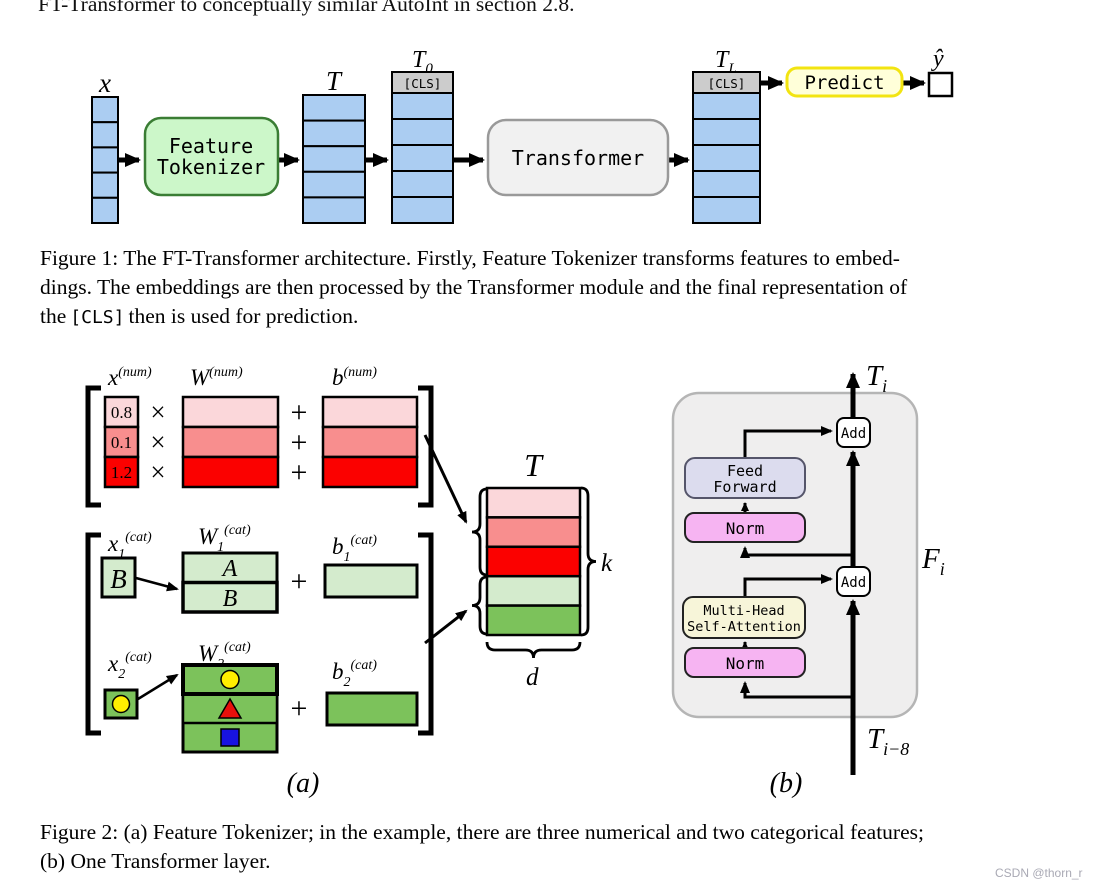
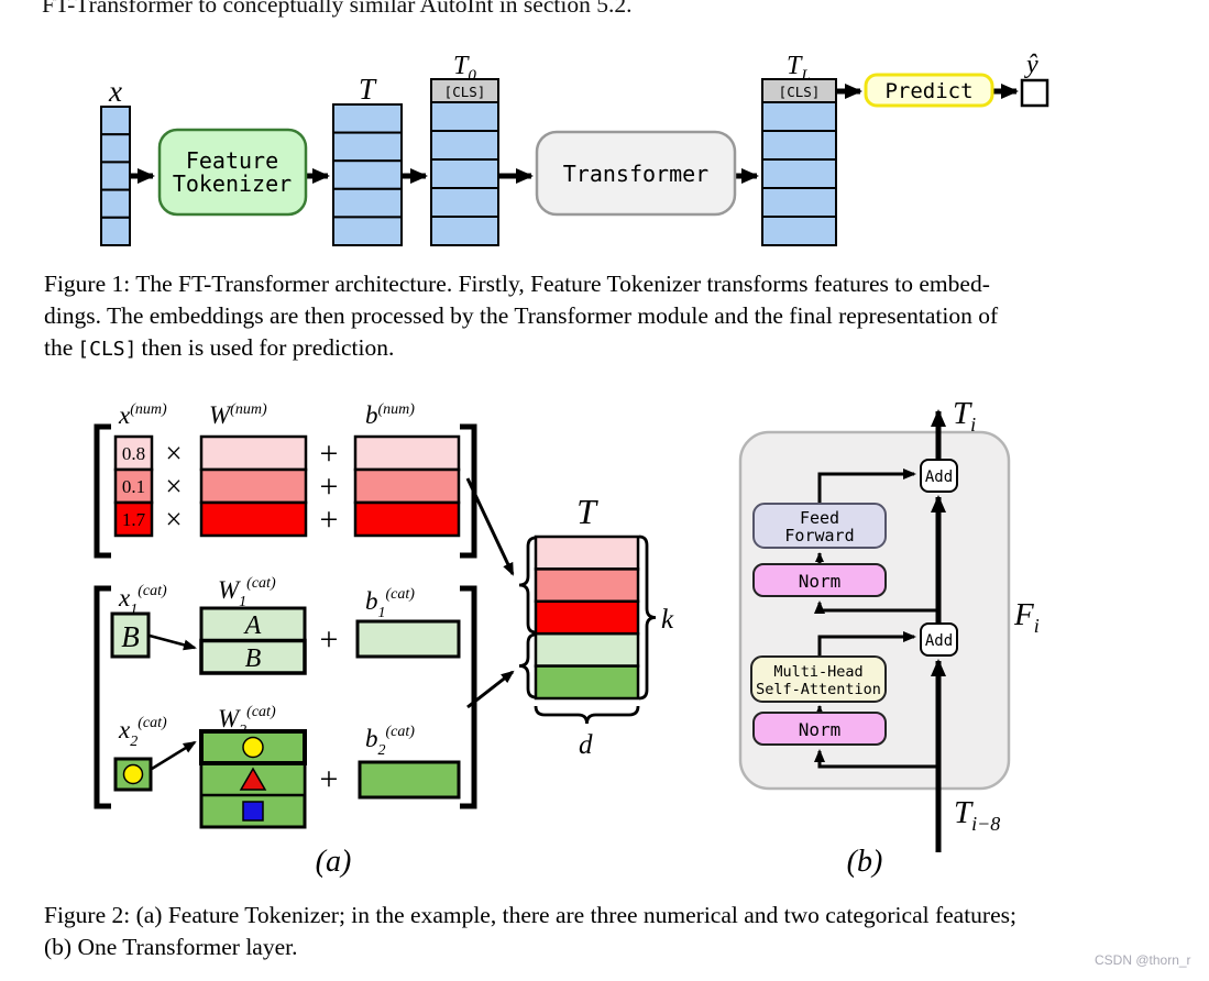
- FT-Transformer to conceptually similar AutoInt in section 2.8.
+ FT-Transformer to conceptually similar AutoInt in section 5.2.
  x
  Feature
  Tokenizer
  T
  T0
  [CLS]
  Transformer
  TL
  [CLS]
  Predict
  ŷ
  Figure 1: The FT-Transformer architecture. Firstly, Feature Tokenizer transforms features to embed-
  dings. The embeddings are then processed by the Transformer module and the final representation of
  the [CLS] then is used for prediction.
  x(num)
  0.8
  0.1
- 1.2
+ 1.7
  ×
  ×
  ×
  W(num)
  +
  +
  +
  b(num)
  x1 (cat)
  B
  W1 (cat)
  A
  B
  +
  b1 (cat)
  x2 (cat)
  W (cat)
  +
  b2 (cat)
  T
  k
  d
  (a)
  Add
  Feed
  Forward
  Norm
  Add
  Multi-Head
  Self-Attention
  Norm
  Ti
  Fi
  Ti−8
  (b)
  Figure 2: (a) Feature Tokenizer; in the example, there are three numerical and two categorical features;
  (b) One Transformer layer.
  CSDN @thorn_r
